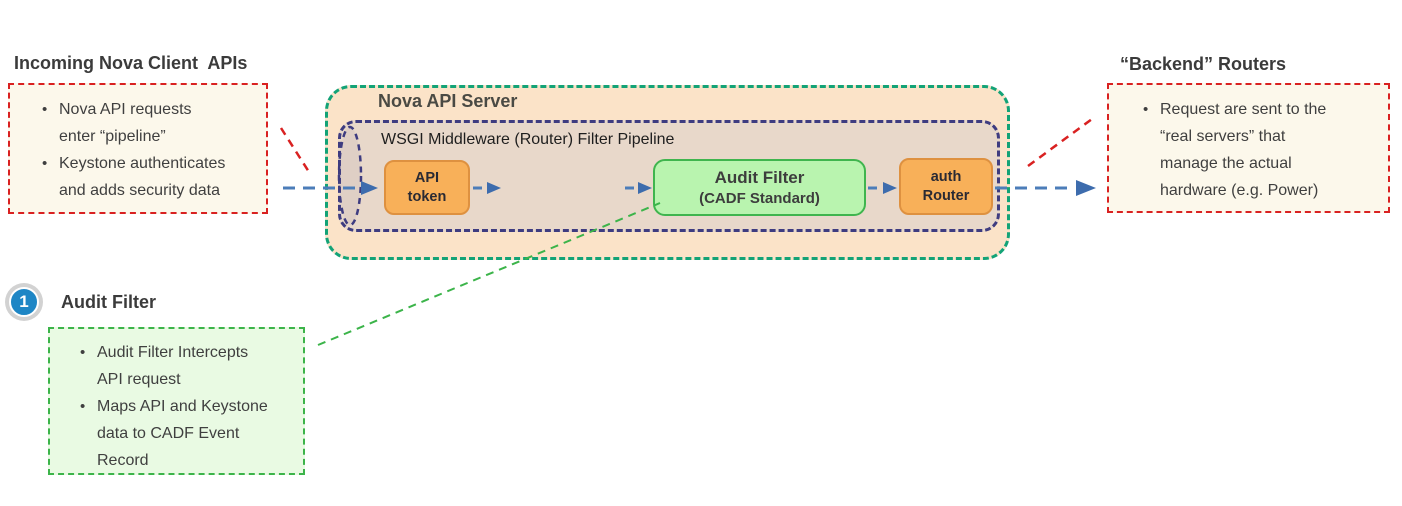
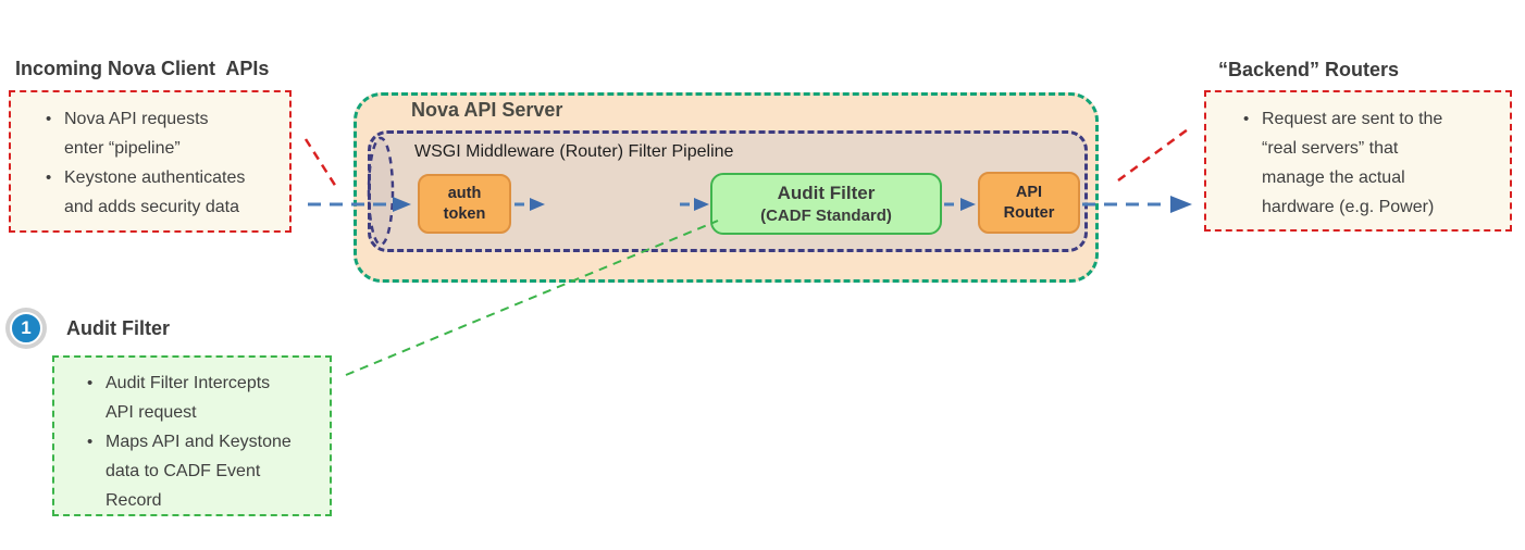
  Incoming Nova Client APIs
  “Backend” Routers
  Nova API requests
  enter “pipeline”
  Keystone authenticates
  and adds security data
  Nova API Server
  WSGI Middleware (Router) Filter Pipeline
- API
+ auth
  token
  Audit Filter
  (CADF Standard)
- auth
+ API
  Router
  Request are sent to the
  “real servers” that
  manage the actual
  hardware (e.g. Power)
  1
  Audit Filter
  Audit Filter Intercepts
  API request
  Maps API and Keystone
  data to CADF Event
  Record
